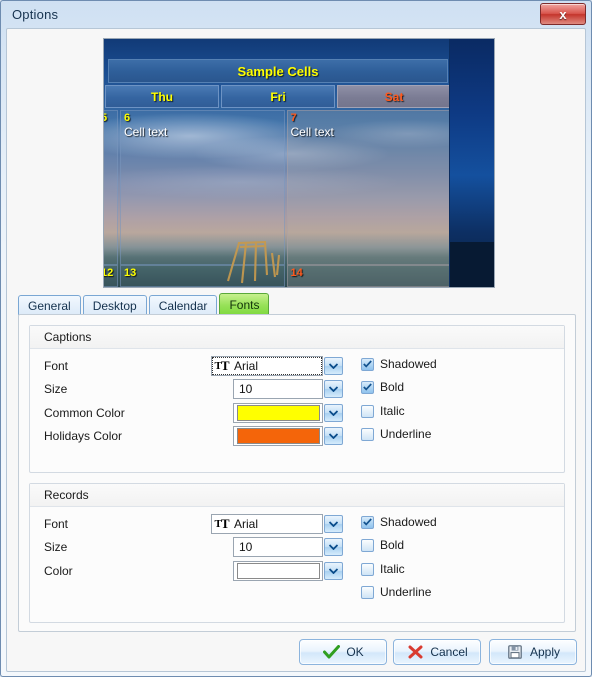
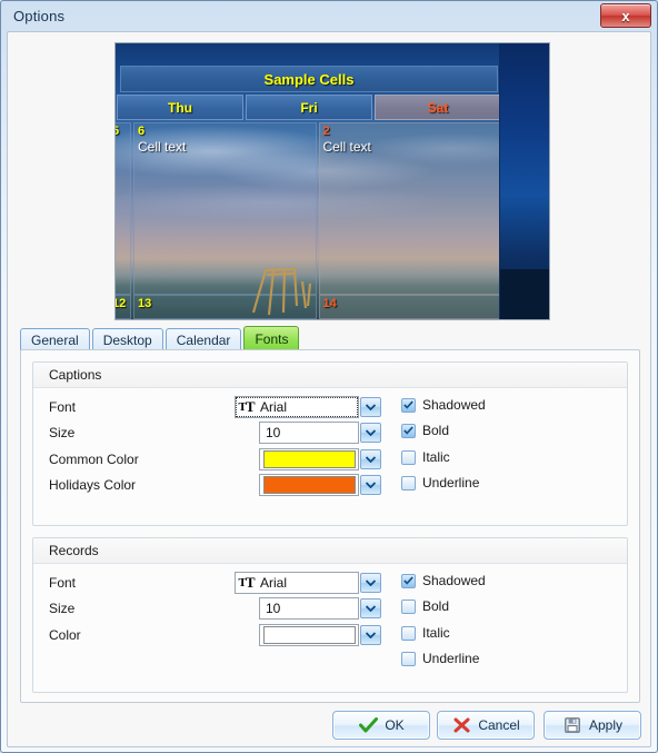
  Options
  x
  Sample Cells
  Thu
  Fri
  Sat
  5
  6
  Cell text
- 7
+ 2
  Cell text
  12
  13
  14
  General
  Desktop
  Calendar
  Fonts
  Captions
  Font
  T
  T
  Arial
  Size
  10
  Common Color
  Holidays Color
  Shadowed
  Bold
  Italic
  Underline
  Records
  Font
  T
  T
  Arial
  Size
  10
  Color
  Shadowed
  Bold
  Italic
  Underline
  OK
  Cancel
  Apply
